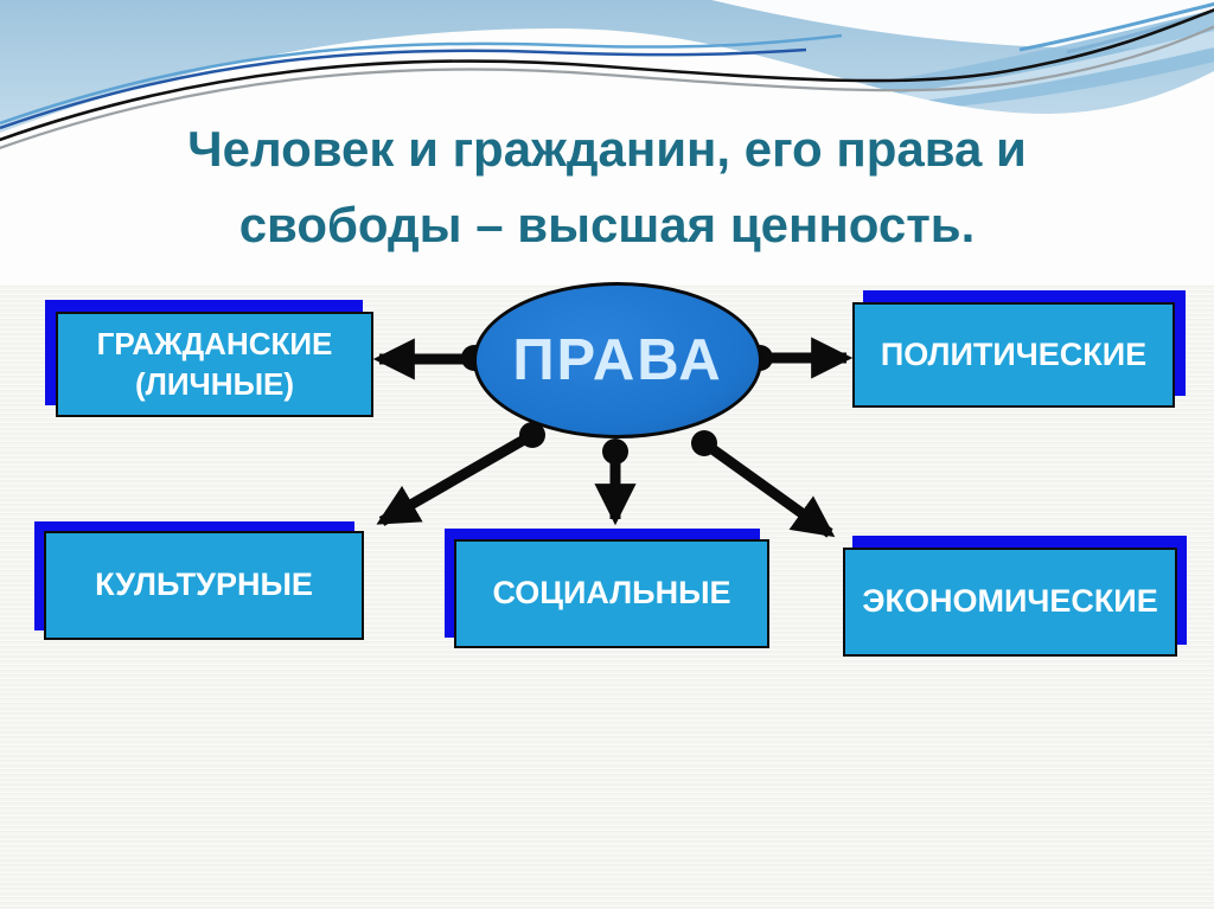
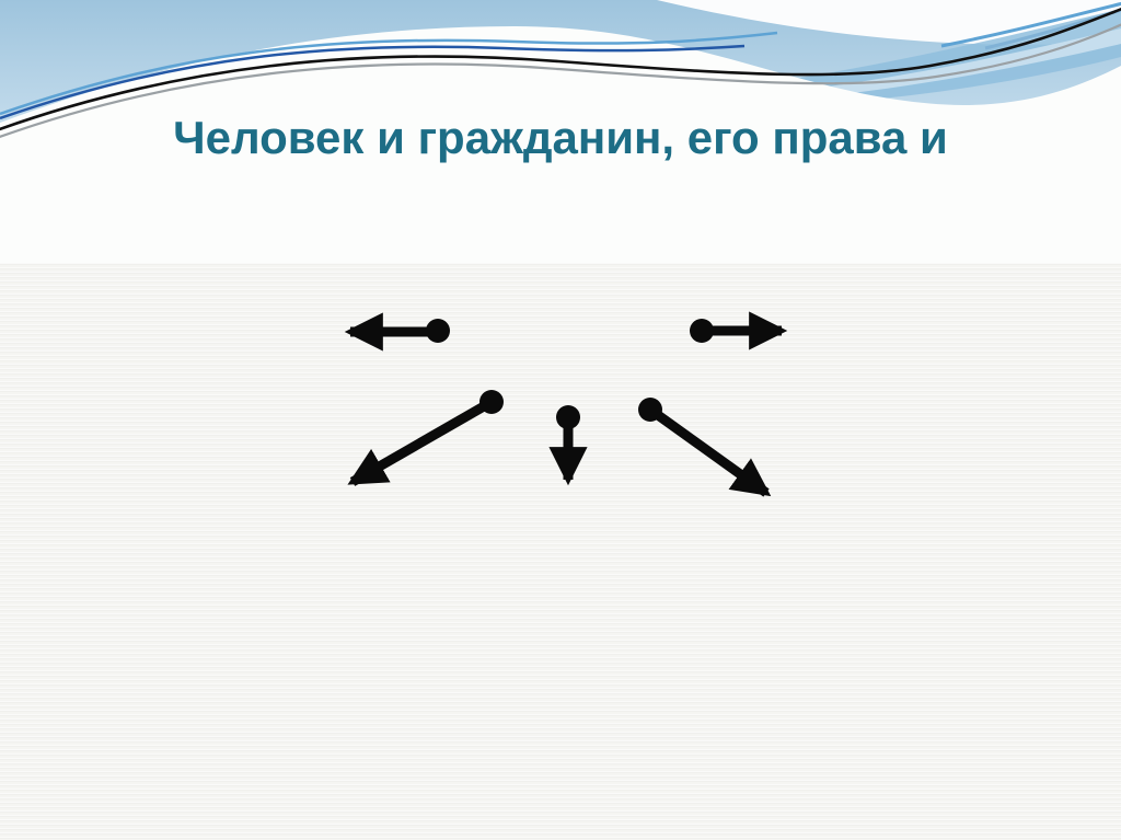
  Человек и гражданин, его права и
- свободы – высшая ценность.
- ПРАВА
- ГРАЖДАНСКИЕ (ЛИЧНЫЕ)
- ПОЛИТИЧЕСКИЕ
- КУЛЬТУРНЫЕ
- СОЦИАЛЬНЫЕ
- ЭКОНОМИЧЕСКИЕ
